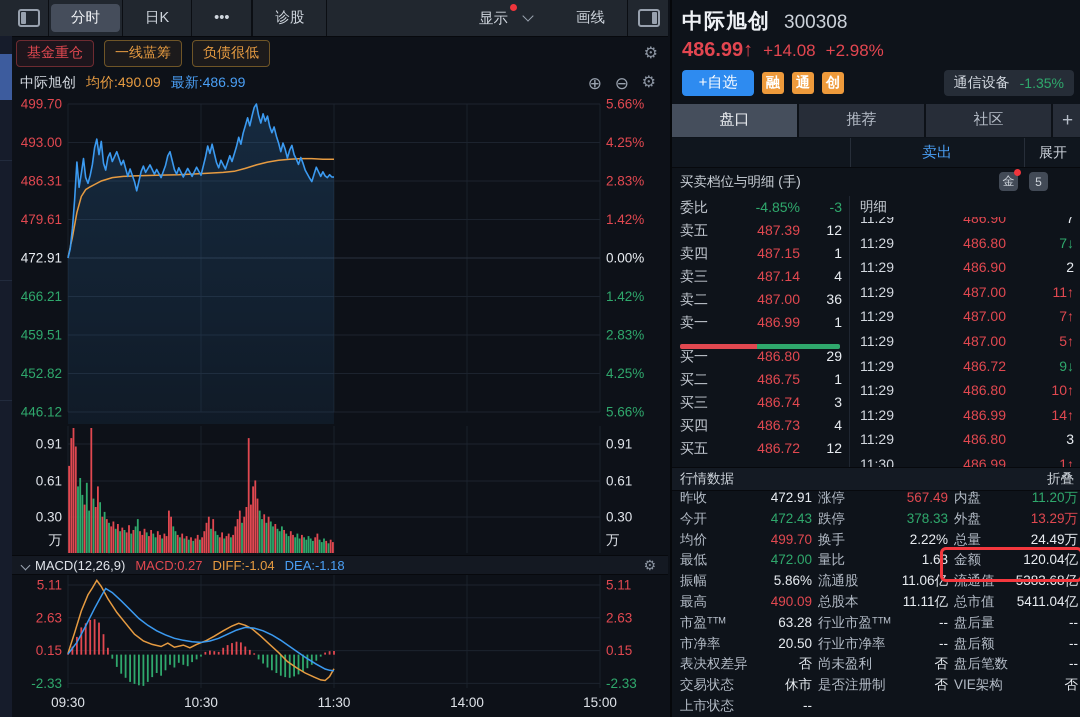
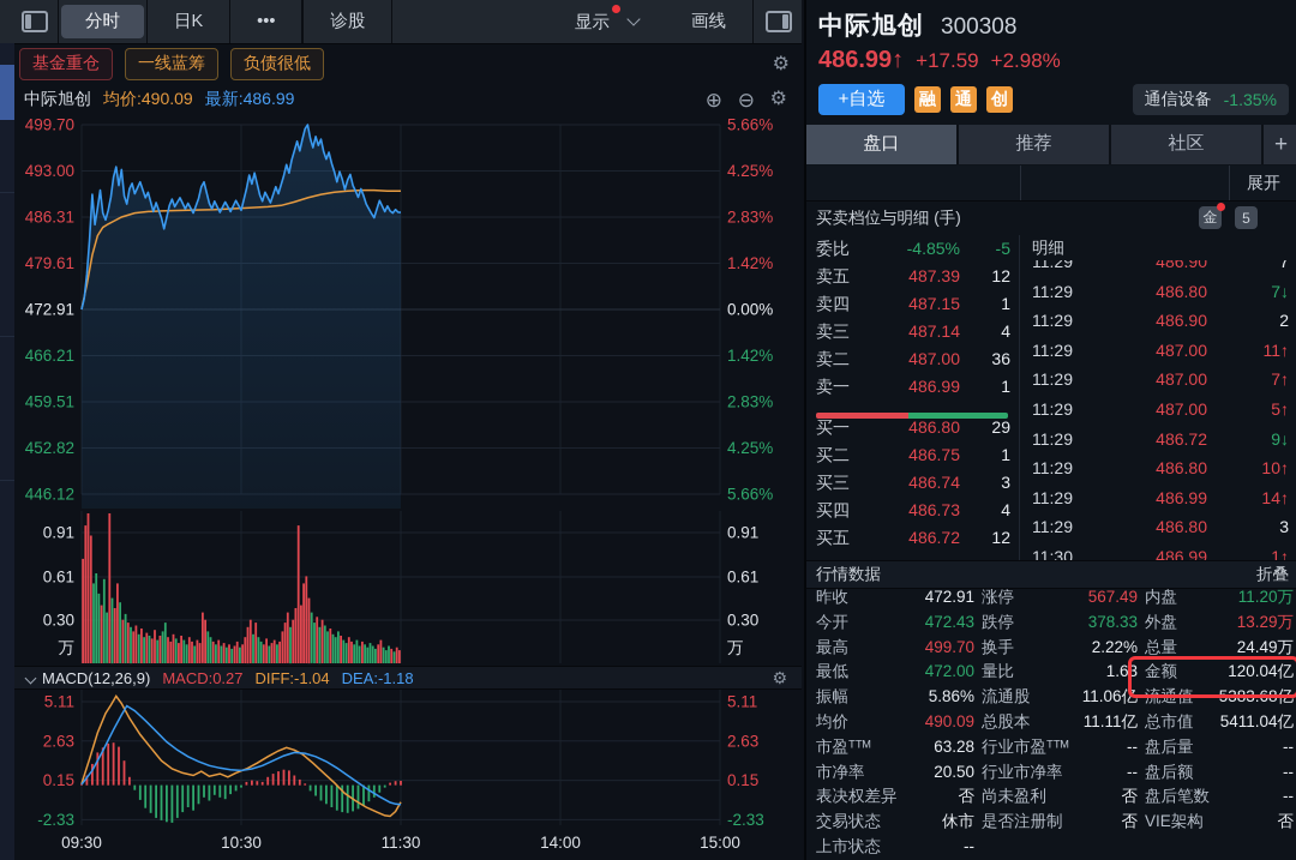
  分时
  日K
  •••
  诊股
  显示
  画线
  基金重仓
  一线蓝筹
  负债很低
  ⚙
  中际旭创
  均价:490.09
  最新:486.99
  ⊕
  ⊖
  ⚙
  499.70
  5.66%
  493.00
  4.25%
  486.31
  2.83%
  479.61
  1.42%
  472.91
  0.00%
  466.21
  1.42%
  459.51
  2.83%
  452.82
  4.25%
  446.12
  5.66%
  0.91
  0.91
  0.61
  0.61
  0.30
  0.30
  万
  万
  5.11
  5.11
  2.63
  2.63
  0.15
  0.15
  -2.33
  -2.33
  09:30
  10:30
  11:30
  14:00
  15:00
  MACD(12,26,9)
  MACD:0.27
  DIFF:-1.04
  DEA:-1.18
  ⚙
  中际旭创
  300308
  486.99↑
- +14.08
+ +17.59
  +2.98%
  +自选
  融
  通
  创
  通信设备
  -1.35%
  盘口
  推荐
  社区
  +
- 卖出
  展开
  买卖档位与明细 (手)
  金
  5
  委比
  -4.85%
- -3
+ -5
  卖五
  487.39
  12
  卖四
  487.15
  1
  卖三
  487.14
  4
  卖二
  487.00
  36
  卖一
  486.99
  1
  买一
  486.80
  29
  买二
  486.75
  1
  买三
  486.74
  3
  买四
  486.73
  4
  买五
  486.72
  12
  11:29
  486.90
  7
  11:29
  486.80
  7↓
  11:29
  486.90
  2
  11:29
  487.00
  11↑
  11:29
  487.00
  7↑
  11:29
  487.00
  5↑
  11:29
  486.72
  9↓
  11:29
  486.80
  10↑
  11:29
  486.99
  14↑
  11:29
  486.80
  3
  11:30
  486.99
  1↑
  明细
  行情数据
  折叠
  昨收
  472.91
  涨停
  567.49
  内盘
  11.20万
  今开
  472.43
  跌停
  378.33
  外盘
  13.29万
- 均价
+ 最高
  499.70
  换手
  2.22%
  总量
  24.49万
  最低
  472.00
  量比
  1.63
  金额
  120.04亿
  振幅
  5.86%
  流通股
  11.06亿
  流通值
  5383.68亿
- 最高
+ 均价
  490.09
  总股本
  11.11亿
  总市值
  5411.04亿
  市盈ᵀᵀᴹ
  63.28
  行业市盈ᵀᵀᴹ
  --
  盘后量
  --
  市净率
  20.50
  行业市净率
  --
  盘后额
  --
  表决权差异
  否
  尚未盈利
  否
  盘后笔数
  --
  交易状态
  休市
  是否注册制
  否
  VIE架构
  否
  上市状态
  --
